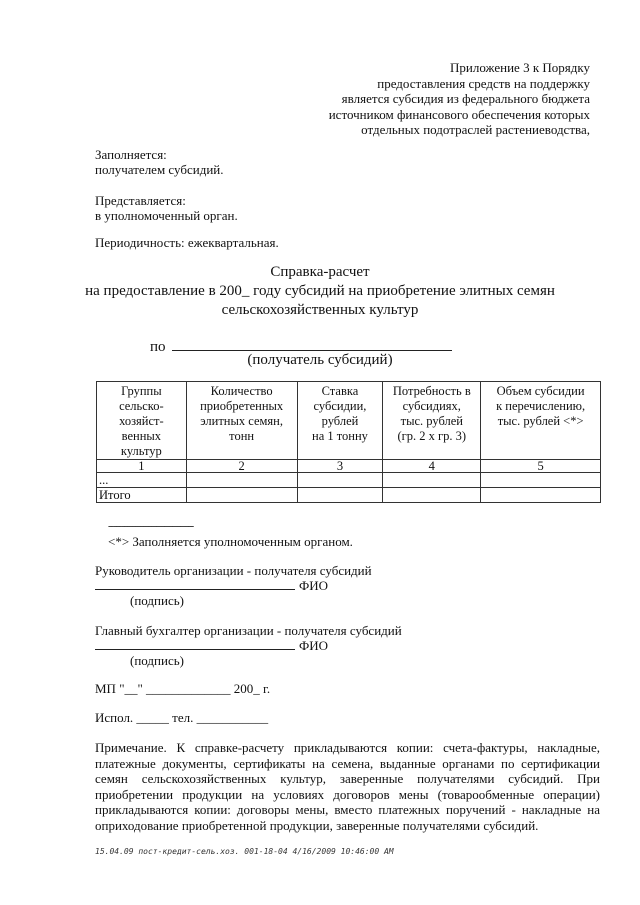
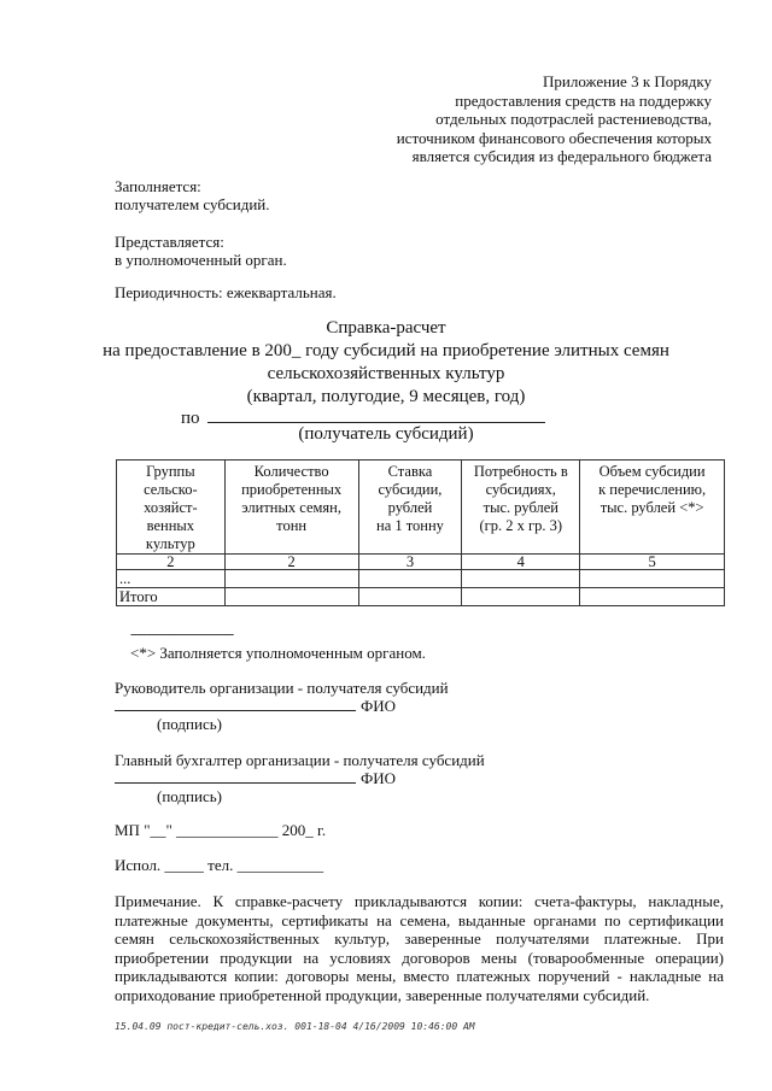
  Приложение 3 к Порядку
  предоставления средств на поддержку
- является субсидия из федерального бюджета
+ отдельных подотраслей растениеводства,
  источником финансового обеспечения которых
- отдельных подотраслей растениеводства,
+ является субсидия из федерального бюджета
  Заполняется:
  получателем субсидий.
  Представляется:
  в уполномоченный орган.
  Периодичность: ежеквартальная.
  Справка-расчет
  на предоставление в 200_ году субсидий на приобретение элитных семян
  сельскохозяйственных культур
+ (квартал, полугодие, 9 месяцев, год)
  по
  (получатель субсидий)
  Группысельско-хозяйст-венныхкультур	Количествоприобретенныхэлитных семян,тонн	Ставкасубсидии,рублейна 1 тонну	Потребность всубсидиях,тыс. рублей(гр. 2 x гр. 3)	Объем субсидиик перечислению,тыс. рублей <*>
- 1	2	3	4	5
+ 2	2	3	4	5
  ...
  Итого
  --------------------------------
  <*> Заполняется уполномоченным органом.
  Руководитель организации - получателя субсидий
  ФИО
  (подпись)
  Главный бухгалтер организации - получателя субсидий
  ФИО
  (подпись)
  МП "__" _____________ 200_ г.
  Испол. _____ тел. ___________
- Примечание. К справке-расчету прикладываются копии: счета-фактуры, накладные, платежные документы, сертификаты на семена, выданные органами по сертификации семян сельскохозяйственных культур, заверенные получателями субсидий. При приобретении продукции на условиях договоров мены (товарообменные операции) прикладываются копии: договоры мены, вместо платежных поручений - накладные на оприходование приобретенной продукции, заверенные получателями субсидий.
+ Примечание. К справке-расчету прикладываются копии: счета-фактуры, накладные, платежные документы, сертификаты на семена, выданные органами по сертификации семян сельскохозяйственных культур, заверенные получателями платежные. При приобретении продукции на условиях договоров мены (товарообменные операции) прикладываются копии: договоры мены, вместо платежных поручений - накладные на оприходование приобретенной продукции, заверенные получателями субсидий.
  15.04.09 пост-кредит-сель.хоз. 001-18-04 4/16/2009 10:46:00 AM
